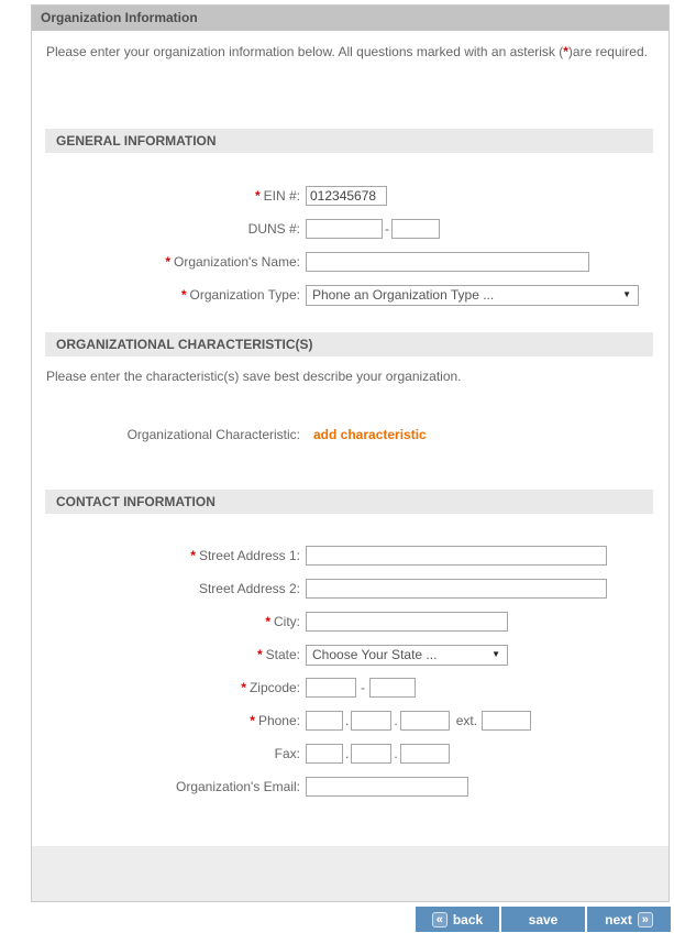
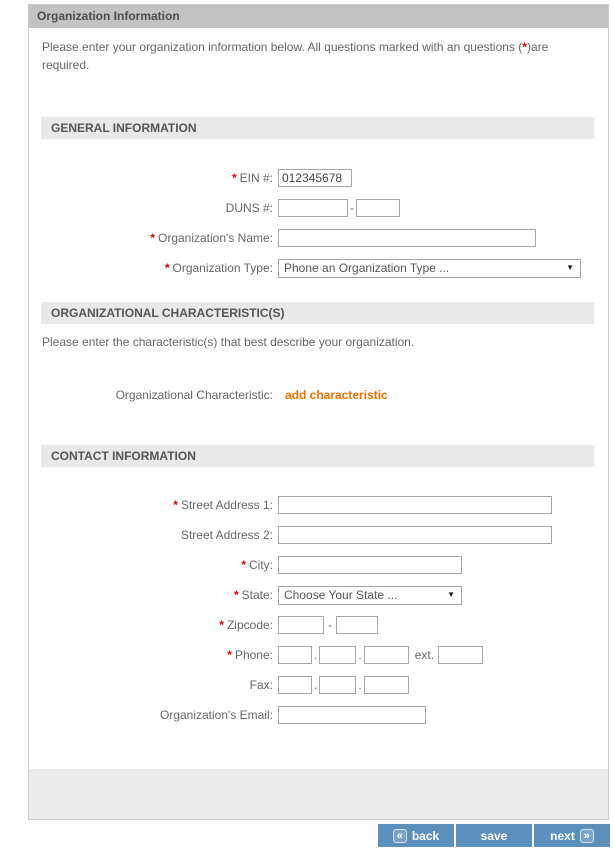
  Organization Information
- Please enter your organization information below. All questions marked with an asterisk (*)are required.
+ Please enter your organization information below. All questions marked with an questions (*)are required.
  GENERAL INFORMATION
  * EIN #:
  012345678
  DUNS #:
  -
  * Organization's Name:
  * Organization Type:
  Phone an Organization Type ...
  ▼
  ORGANIZATIONAL CHARACTERISTIC(S)
- Please enter the characteristic(s) save best describe your organization.
+ Please enter the characteristic(s) that best describe your organization.
  Organizational Characteristic:
  add characteristic
  CONTACT INFORMATION
  * Street Address 1:
  Street Address 2:
  * City:
  * State:
  Choose Your State ...
  ▼
  * Zipcode:
  -
  * Phone:
  .
  .
  ext.
  Fax:
  .
  .
  Organization's Email:
  «
  back
  save
  next
  »
